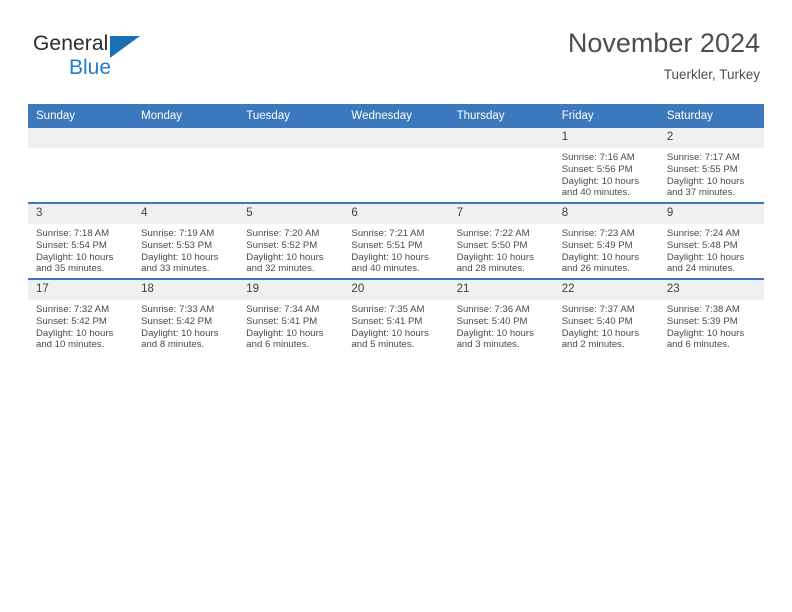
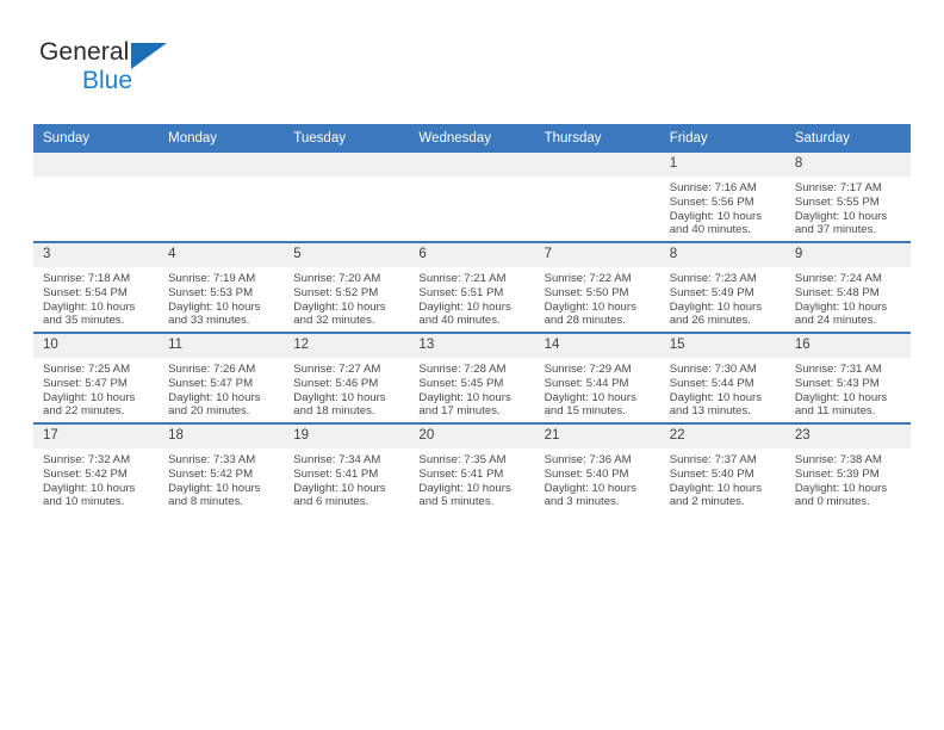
  General
  Blue
- November 2024
- Tuerkler, Turkey
  Sunday	Monday	Tuesday	Wednesday	Thursday	Friday	Saturday
- 					1Sunrise: 7:16 AMSunset: 5:56 PMDaylight: 10 hoursand 40 minutes.	2Sunrise: 7:17 AMSunset: 5:55 PMDaylight: 10 hoursand 37 minutes.
+ 					1Sunrise: 7:16 AMSunset: 5:56 PMDaylight: 10 hoursand 40 minutes.	8Sunrise: 7:17 AMSunset: 5:55 PMDaylight: 10 hoursand 37 minutes.
  3Sunrise: 7:18 AMSunset: 5:54 PMDaylight: 10 hoursand 35 minutes.	4Sunrise: 7:19 AMSunset: 5:53 PMDaylight: 10 hoursand 33 minutes.	5Sunrise: 7:20 AMSunset: 5:52 PMDaylight: 10 hoursand 32 minutes.	6Sunrise: 7:21 AMSunset: 5:51 PMDaylight: 10 hoursand 40 minutes.	7Sunrise: 7:22 AMSunset: 5:50 PMDaylight: 10 hoursand 28 minutes.	8Sunrise: 7:23 AMSunset: 5:49 PMDaylight: 10 hoursand 26 minutes.	9Sunrise: 7:24 AMSunset: 5:48 PMDaylight: 10 hoursand 24 minutes.
+ 10Sunrise: 7:25 AMSunset: 5:47 PMDaylight: 10 hoursand 22 minutes.	11Sunrise: 7:26 AMSunset: 5:47 PMDaylight: 10 hoursand 20 minutes.	12Sunrise: 7:27 AMSunset: 5:46 PMDaylight: 10 hoursand 18 minutes.	13Sunrise: 7:28 AMSunset: 5:45 PMDaylight: 10 hoursand 17 minutes.	14Sunrise: 7:29 AMSunset: 5:44 PMDaylight: 10 hoursand 15 minutes.	15Sunrise: 7:30 AMSunset: 5:44 PMDaylight: 10 hoursand 13 minutes.	16Sunrise: 7:31 AMSunset: 5:43 PMDaylight: 10 hoursand 11 minutes.
- 17Sunrise: 7:32 AMSunset: 5:42 PMDaylight: 10 hoursand 10 minutes.	18Sunrise: 7:33 AMSunset: 5:42 PMDaylight: 10 hoursand 8 minutes.	19Sunrise: 7:34 AMSunset: 5:41 PMDaylight: 10 hoursand 6 minutes.	20Sunrise: 7:35 AMSunset: 5:41 PMDaylight: 10 hoursand 5 minutes.	21Sunrise: 7:36 AMSunset: 5:40 PMDaylight: 10 hoursand 3 minutes.	22Sunrise: 7:37 AMSunset: 5:40 PMDaylight: 10 hoursand 2 minutes.	23Sunrise: 7:38 AMSunset: 5:39 PMDaylight: 10 hoursand 6 minutes.
+ 17Sunrise: 7:32 AMSunset: 5:42 PMDaylight: 10 hoursand 10 minutes.	18Sunrise: 7:33 AMSunset: 5:42 PMDaylight: 10 hoursand 8 minutes.	19Sunrise: 7:34 AMSunset: 5:41 PMDaylight: 10 hoursand 6 minutes.	20Sunrise: 7:35 AMSunset: 5:41 PMDaylight: 10 hoursand 5 minutes.	21Sunrise: 7:36 AMSunset: 5:40 PMDaylight: 10 hoursand 3 minutes.	22Sunrise: 7:37 AMSunset: 5:40 PMDaylight: 10 hoursand 2 minutes.	23Sunrise: 7:38 AMSunset: 5:39 PMDaylight: 10 hoursand 0 minutes.
